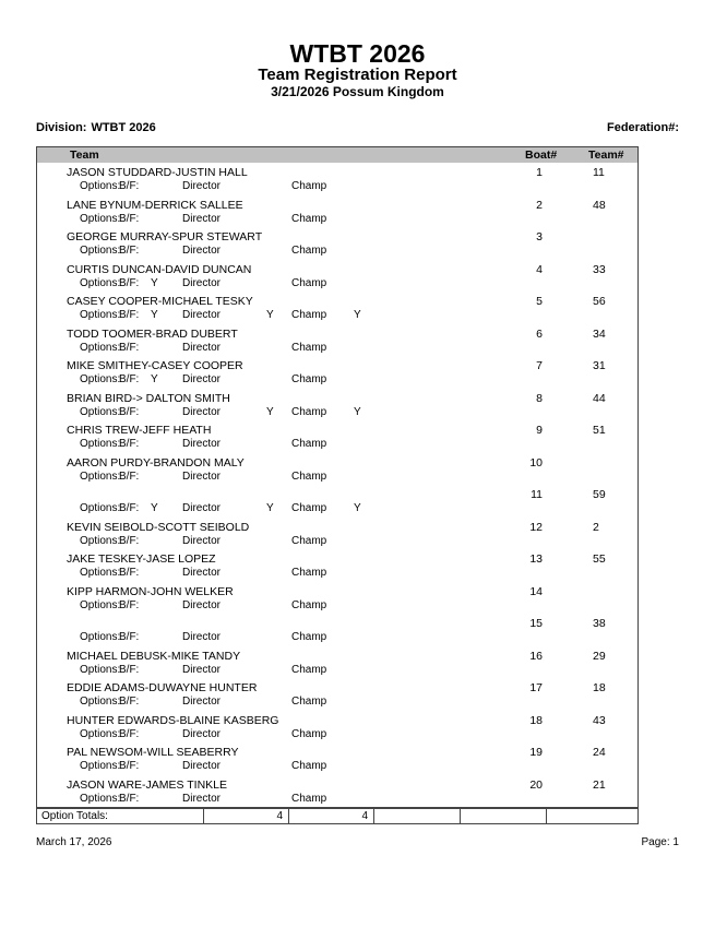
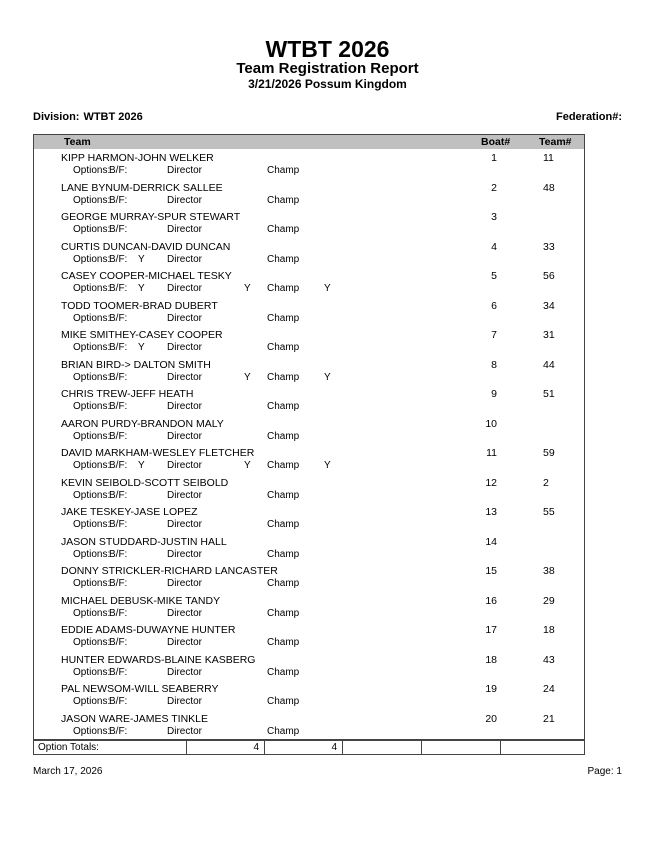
  WTBT 2026
  Team Registration Report
  3/21/2026 Possum Kingdom
  Division: WTBT 2026
  Federation#:
  Team
  Boat#
  Team#
- JASON STUDDARD-JUSTIN HALL
+ KIPP HARMON-JOHN WELKER
  1
  11
  Options:
  B/F:
  Director
  Champ
  LANE BYNUM-DERRICK SALLEE
  2
  48
  Options:
  B/F:
  Director
  Champ
  GEORGE MURRAY-SPUR STEWART
  3
  Options:
  B/F:
  Director
  Champ
  CURTIS DUNCAN-DAVID DUNCAN
  4
  33
  Options:
  B/F:
  Y
  Director
  Champ
  CASEY COOPER-MICHAEL TESKY
  5
  56
  Options:
  B/F:
  Y
  Director
  Y
  Champ
  Y
  TODD TOOMER-BRAD DUBERT
  6
  34
  Options:
  B/F:
  Director
  Champ
  MIKE SMITHEY-CASEY COOPER
  7
  31
  Options:
  B/F:
  Y
  Director
  Champ
  BRIAN BIRD-> DALTON SMITH
  8
  44
  Options:
  B/F:
  Director
  Y
  Champ
  Y
  CHRIS TREW-JEFF HEATH
  9
  51
  Options:
  B/F:
  Director
  Champ
  AARON PURDY-BRANDON MALY
  10
  Options:
  B/F:
  Director
  Champ
+ DAVID MARKHAM-WESLEY FLETCHER
  11
  59
  Options:
  B/F:
  Y
  Director
  Y
  Champ
  Y
  KEVIN SEIBOLD-SCOTT SEIBOLD
  12
  2
  Options:
  B/F:
  Director
  Champ
  JAKE TESKEY-JASE LOPEZ
  13
  55
  Options:
  B/F:
  Director
  Champ
- KIPP HARMON-JOHN WELKER
+ JASON STUDDARD-JUSTIN HALL
  14
  Options:
  B/F:
  Director
  Champ
+ DONNY STRICKLER-RICHARD LANCASTER
  15
  38
  Options:
  B/F:
  Director
  Champ
  MICHAEL DEBUSK-MIKE TANDY
  16
  29
  Options:
  B/F:
  Director
  Champ
  EDDIE ADAMS-DUWAYNE HUNTER
  17
  18
  Options:
  B/F:
  Director
  Champ
  HUNTER EDWARDS-BLAINE KASBERG
  18
  43
  Options:
  B/F:
  Director
  Champ
  PAL NEWSOM-WILL SEABERRY
  19
  24
  Options:
  B/F:
  Director
  Champ
  JASON WARE-JAMES TINKLE
  20
  21
  Options:
  B/F:
  Director
  Champ
  Option Totals:
  4
  4
  March 17, 2026
  Page: 1
